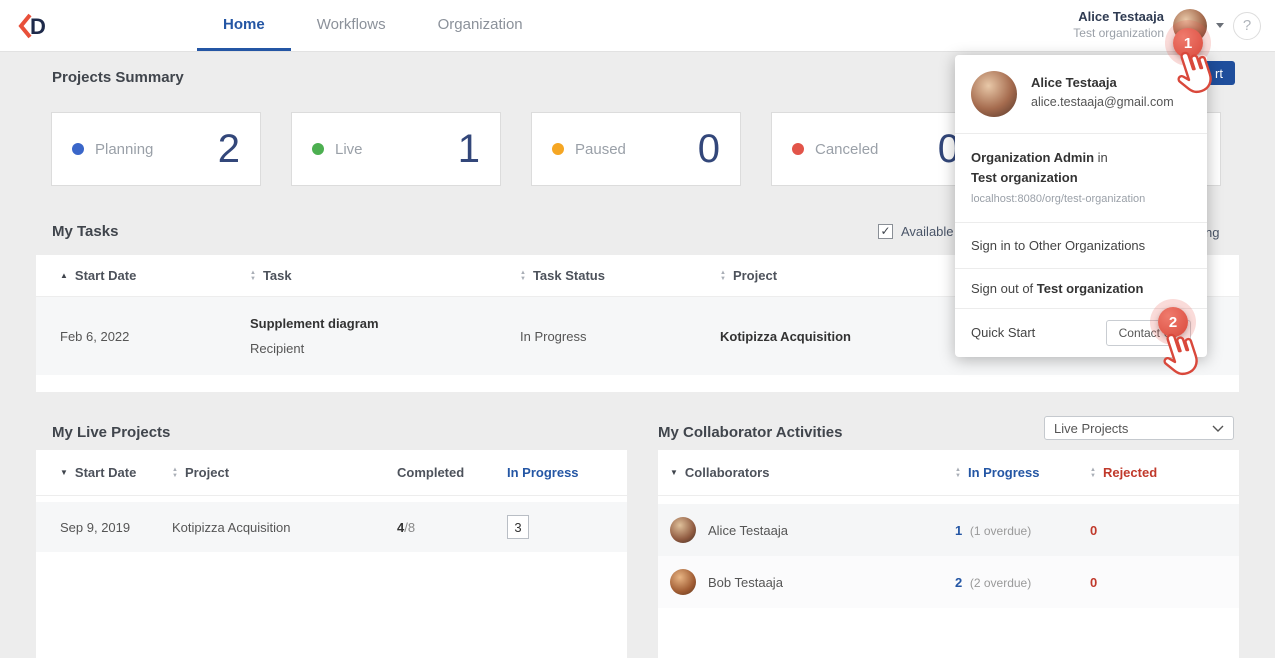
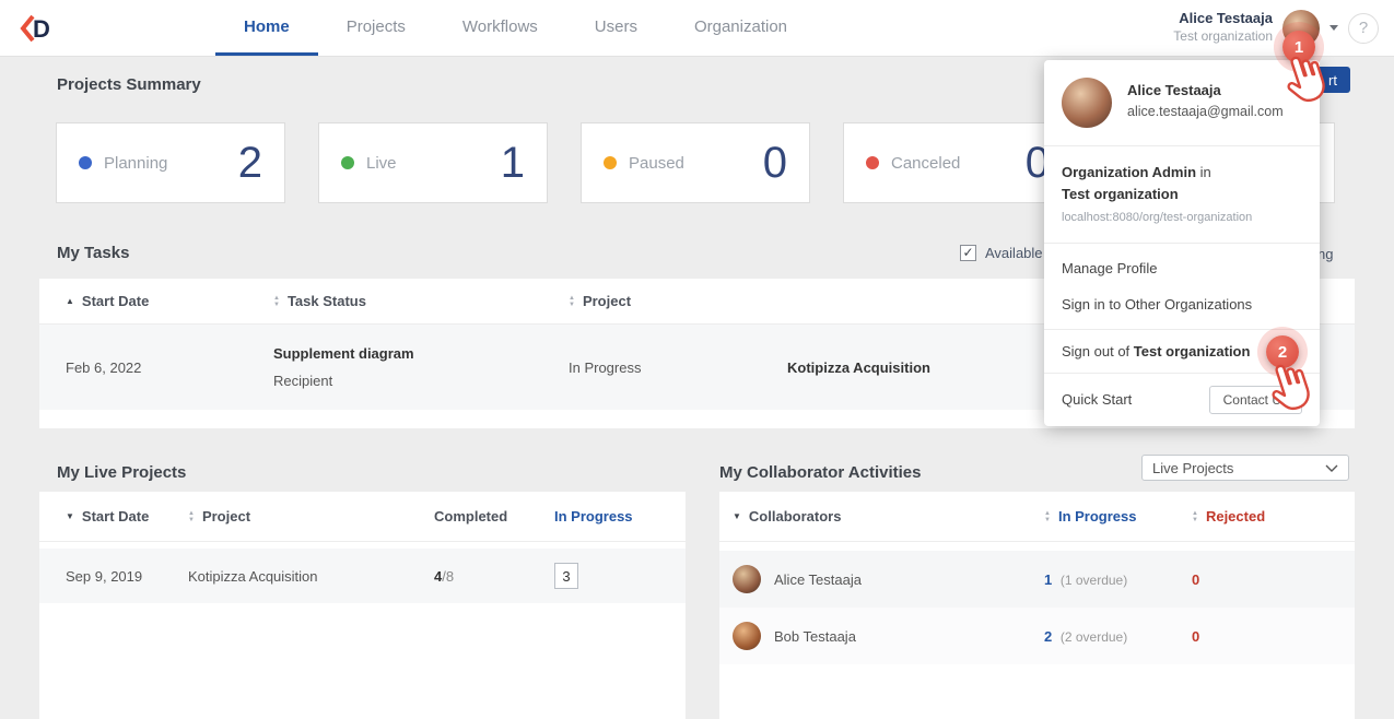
  D
  Home
+ Projects
  Workflows
+ Users
  Organization
  Alice Testaaja
  Test organization
  ?
  rt
  Projects Summary
  Planning
  2
  Live
  1
  Paused
  0
  Canceled
  0
  My Tasks
  ✓
  Available
  ng
  ▲
  Start Date
- Task
  Task Status
  Project
  Feb 6, 2022
  Supplement diagram
  Recipient
  In Progress
  Kotipizza Acquisition
  My Live Projects
  ▼
  Start Date
  Project
  Completed
  In Progress
  Sep 9, 2019
  Kotipizza Acquisition
  4/8
  3
  My Collaborator Activities
  Live Projects
  ▼
  Collaborators
  In Progress
  Rejected
  Alice Testaaja
  1 (1 overdue)
  0
  Bob Testaaja
  2 (2 overdue)
  0
  Alice Testaaja
  alice.testaaja@gmail.com
  Organization Admin in
  Test organization
  localhost:8080/org/test-organization
+ Manage Profile
  Sign in to Other Organizations
  Sign out of Test organization
  Quick Start
  Contact
  1
  2
